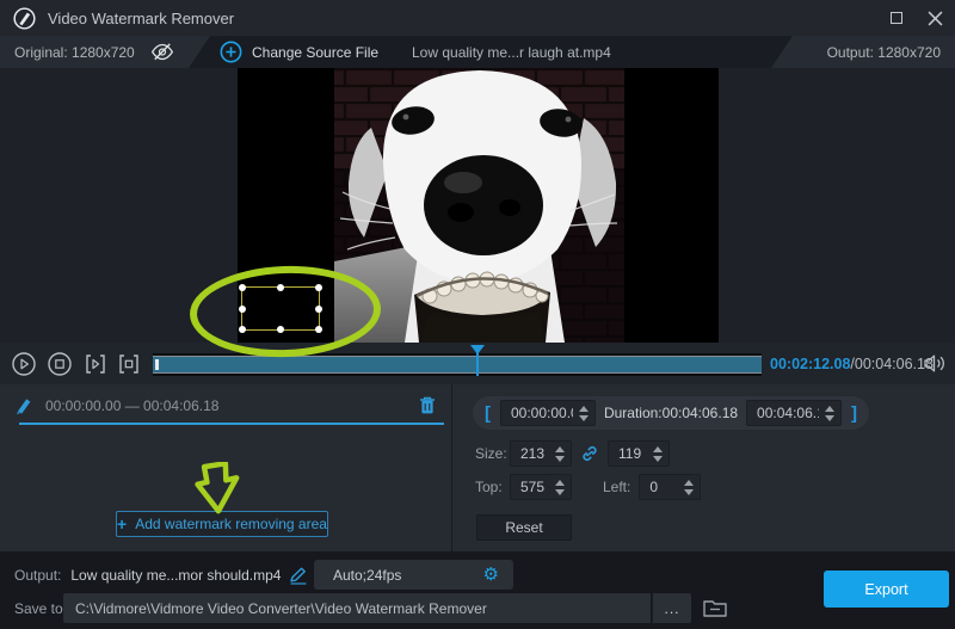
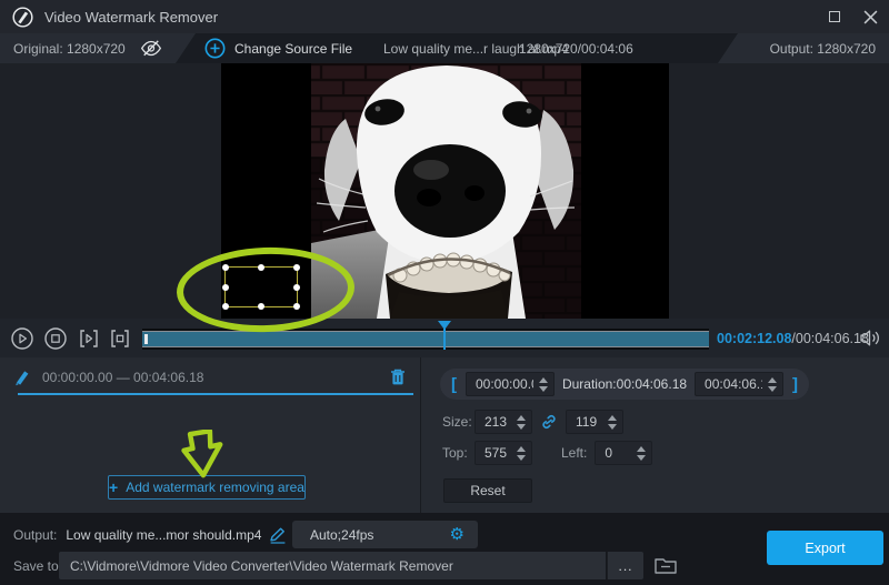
  Video Watermark Remover
  Original: 1280x720
  Change Source File
  Low quality me...r laugh at.mp4
+ 1280x720/00:04:06
  Output: 1280x720
  00:02:12.08
  /00:04:06.18
  00:00:00.00 — 00:04:06.18
  +
  Add watermark removing area
  [
  00:00:00.
  Duration:00:04:06.18
  00:04:06.
  ]
  Size:
  213
  119
  Top:
  575
  Left:
  0
  Reset
  Output:
  Low quality me...mor should.mp4
  Auto;24fps
  ⚙
  Save to
  C:\Vidmore\Vidmore Video Converter\Video Watermark Remover
  ...
  Export
